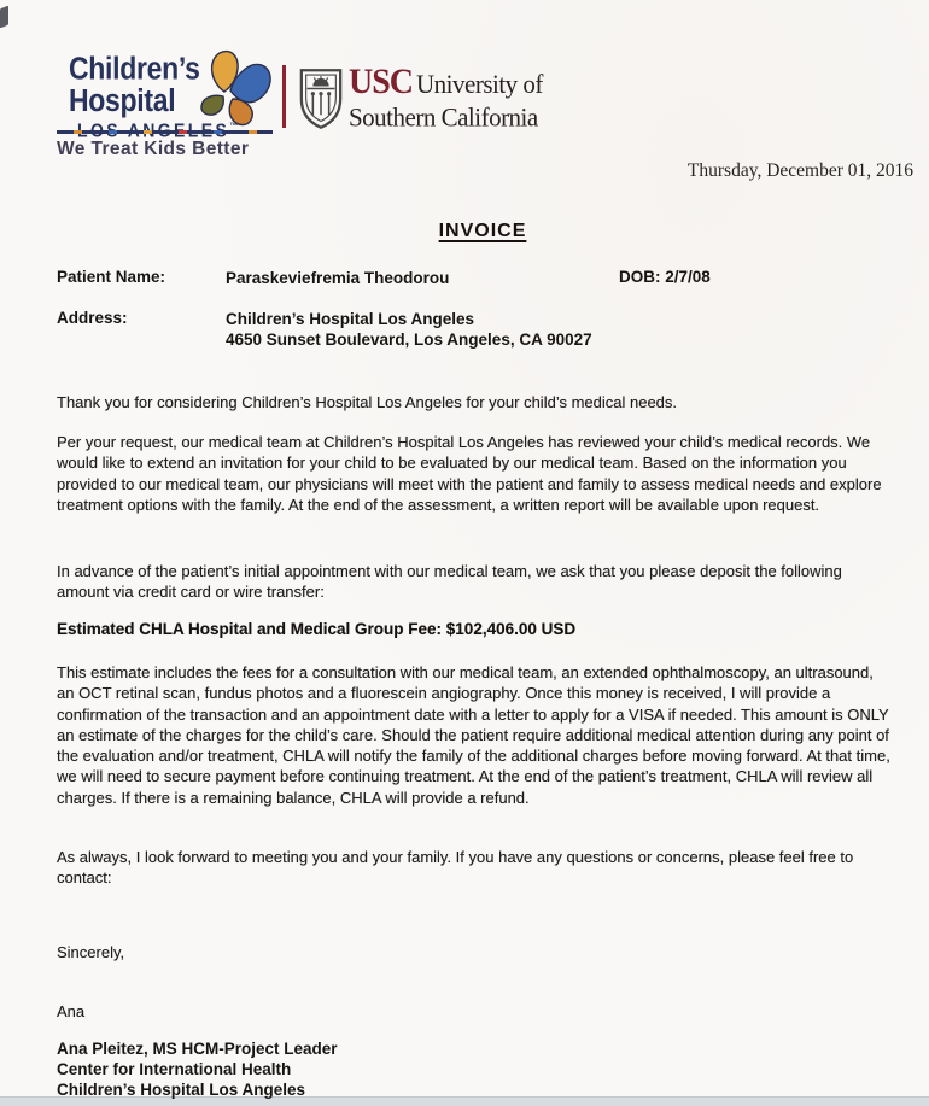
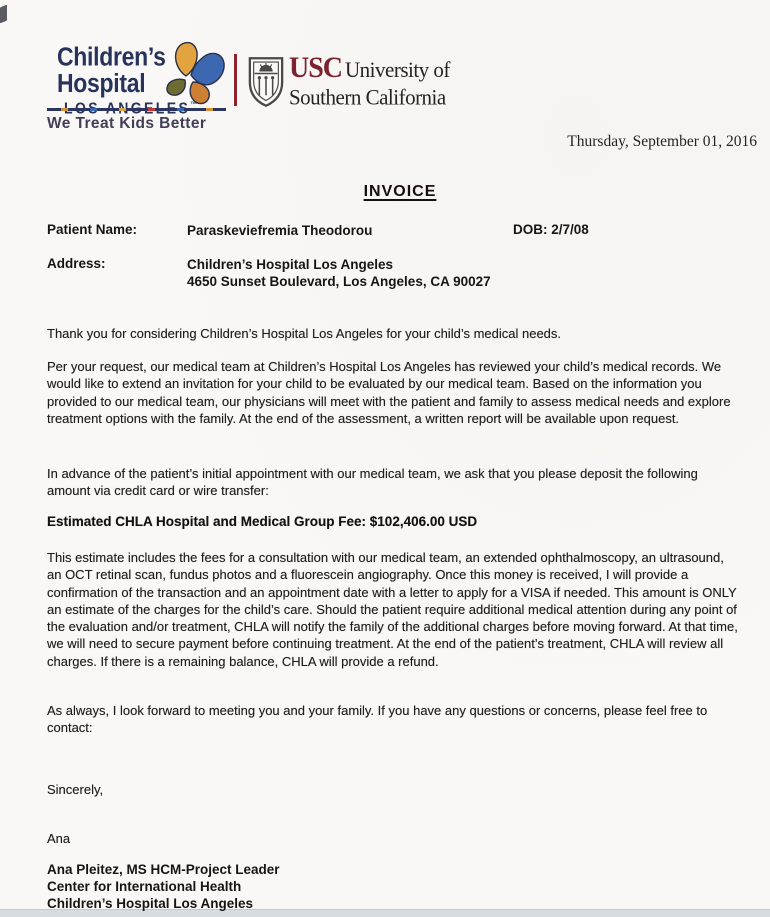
  Children’s
  Hospital
  We Treat Kids Better
  USCUniversity of
  Southern California
- Thursday, December 01, 2016
+ Thursday, September 01, 2016
  INVOICE
  Patient Name:
  Paraskeviefremia Theodorou
  DOB: 2/7/08
  Address:
  Children’s Hospital Los Angeles
  4650 Sunset Boulevard, Los Angeles, CA 90027
  Thank you for considering Children’s Hospital Los Angeles for your child’s medical needs.
  Per your request, our medical team at Children’s Hospital Los Angeles has reviewed your child’s medical records. We would like to extend an invitation for your child to be evaluated by our medical team. Based on the information you provided to our medical team, our physicians will meet with the patient and family to assess medical needs and explore treatment options with the family. At the end of the assessment, a written report will be available upon request.
  In advance of the patient’s initial appointment with our medical team, we ask that you please deposit the following amount via credit card or wire transfer:
  Estimated CHLA Hospital and Medical Group Fee: $102,406.00 USD
  This estimate includes the fees for a consultation with our medical team, an extended ophthalmoscopy, an ultrasound, an OCT retinal scan, fundus photos and a fluorescein angiography. Once this money is received, I will provide a confirmation of the transaction and an appointment date with a letter to apply for a VISA if needed. This amount is ONLY an estimate of the charges for the child’s care. Should the patient require additional medical attention during any point of the evaluation and/or treatment, CHLA will notify the family of the additional charges before moving forward. At that time, we will need to secure payment before continuing treatment. At the end of the patient’s treatment, CHLA will review all charges. If there is a remaining balance, CHLA will provide a refund.
  As always, I look forward to meeting you and your family. If you have any questions or concerns, please feel free to contact:
  Sincerely,
  Ana
  Ana Pleitez, MS HCM-Project Leader
  Center for International Health
  Children’s Hospital Los Angeles
